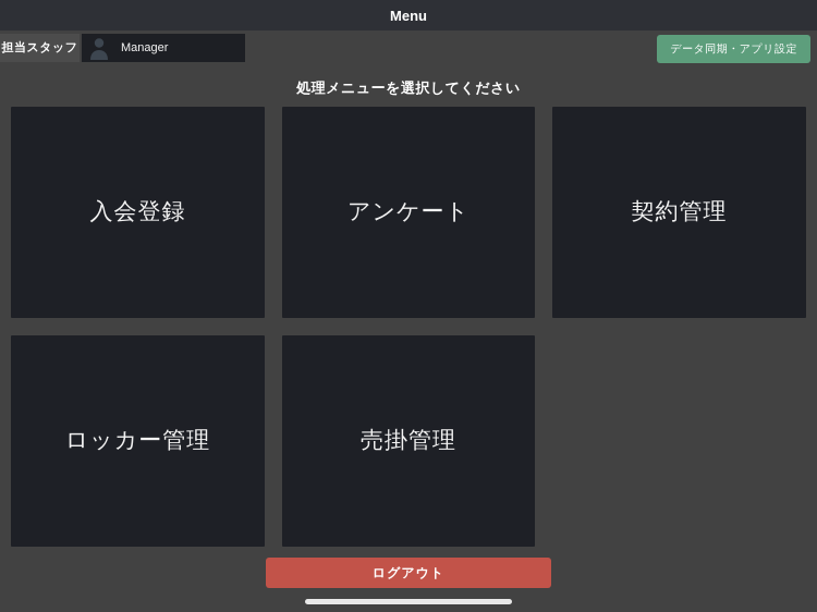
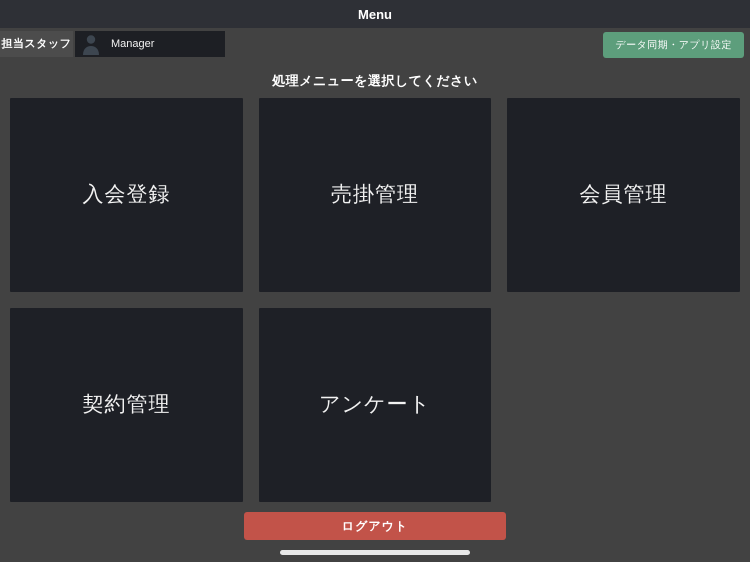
  Menu
  担当スタッフ
  Manager
  データ同期・アプリ設定
  処理メニューを選択してください
  入会登録
- アンケート
+ 売掛管理
+ 会員管理
  契約管理
- ロッカー管理
- 売掛管理
+ アンケート
  ログアウト
